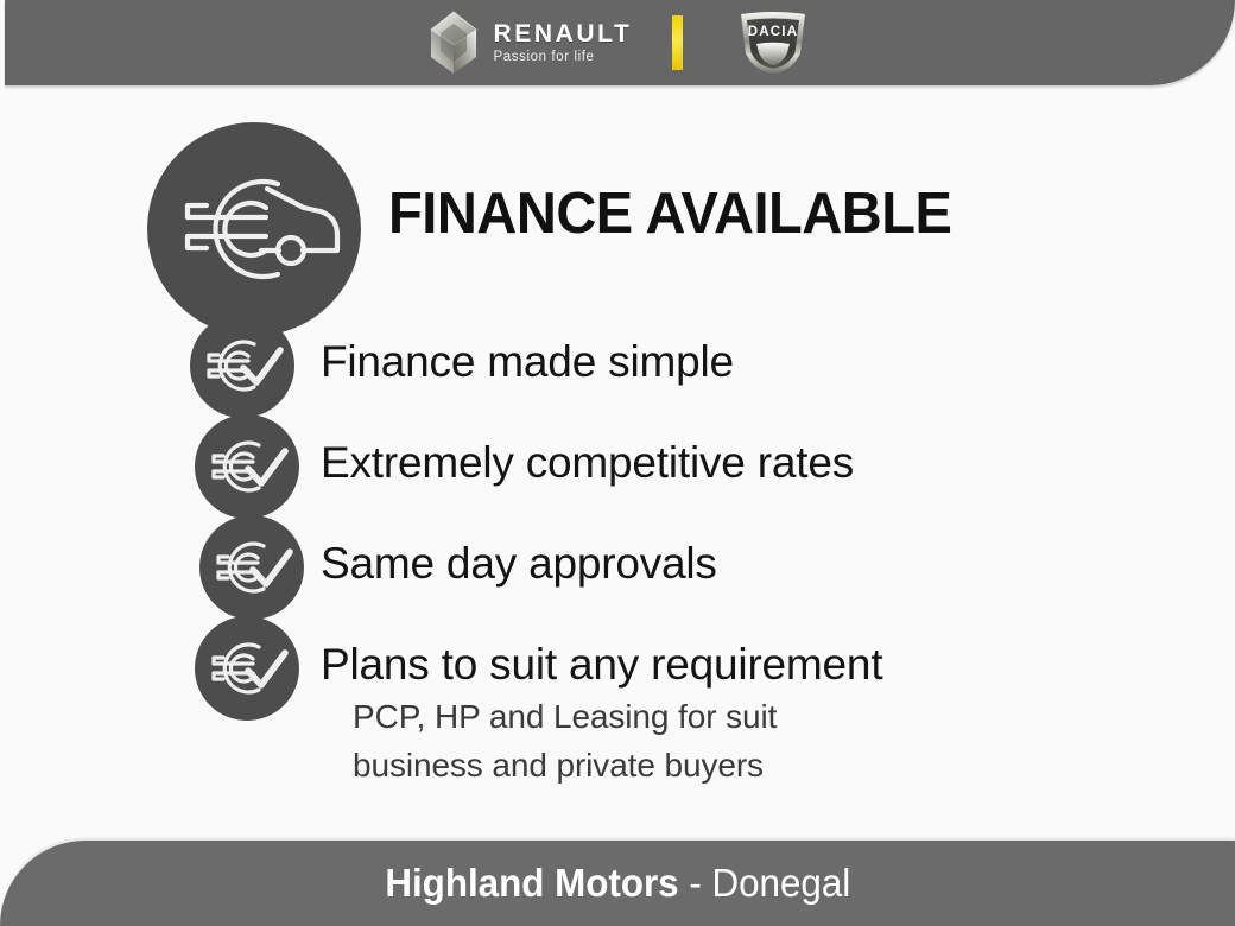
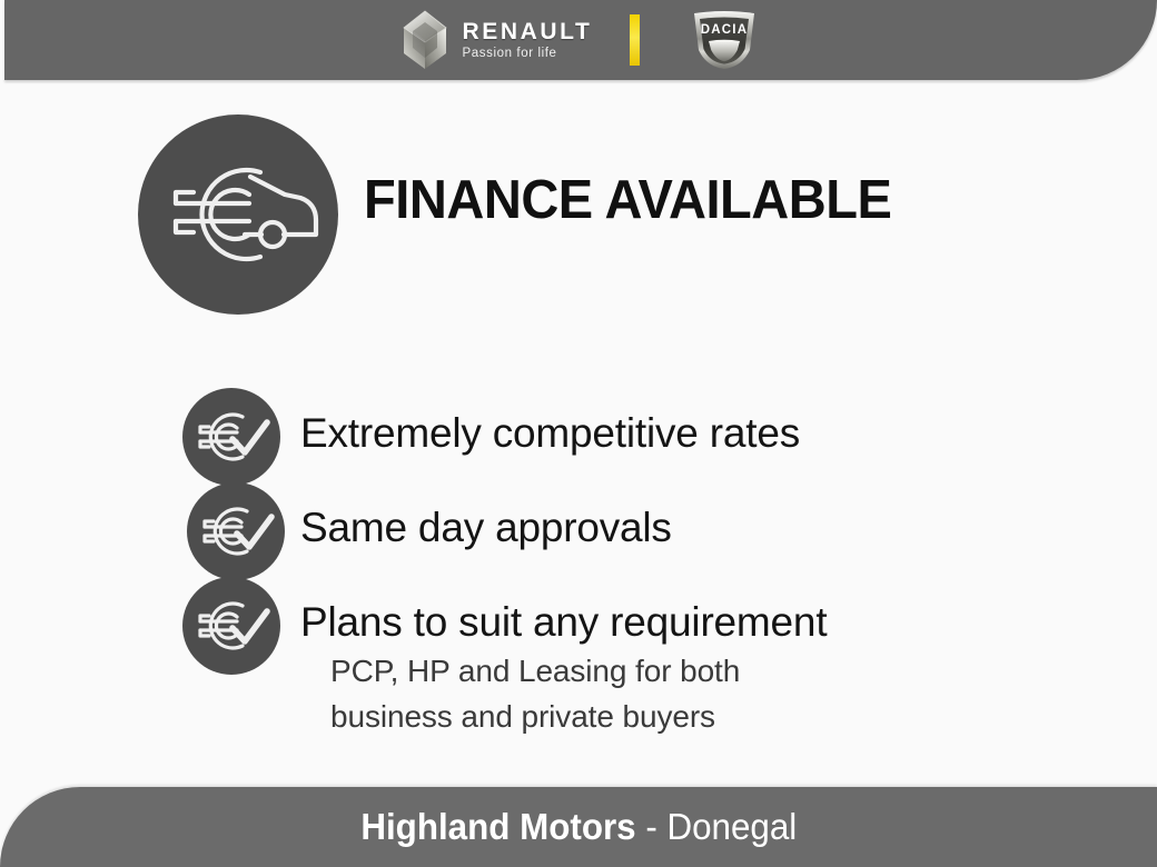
  RENAULT
  Passion for life
  DACIA
  FINANCE AVAILABLE
- Finance made simple
  Extremely competitive rates
  Same day approvals
  Plans to suit any requirement
- PCP, HP and Leasing for suit
+ PCP, HP and Leasing for both
  business and private buyers
  Highland Motors - Donegal
